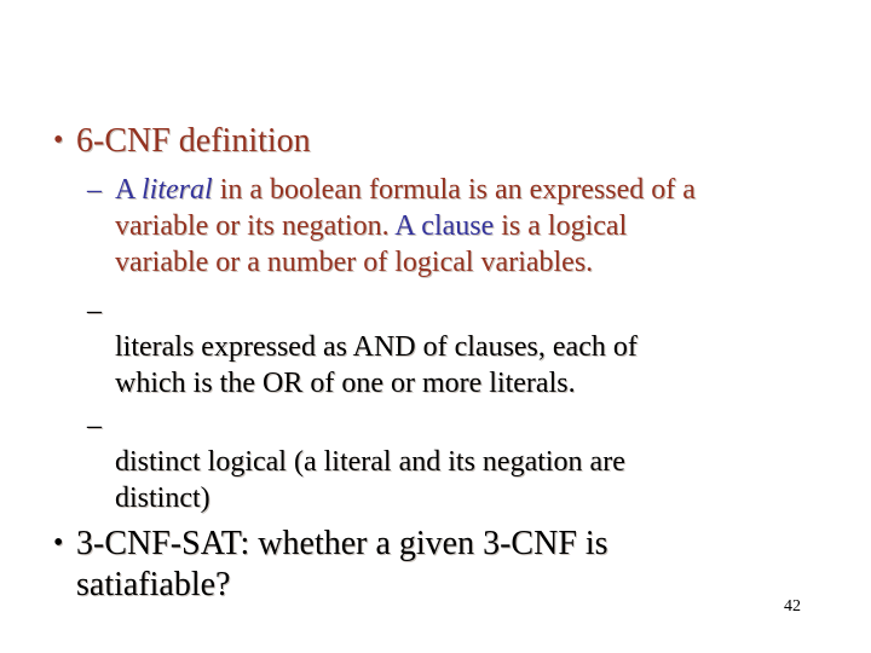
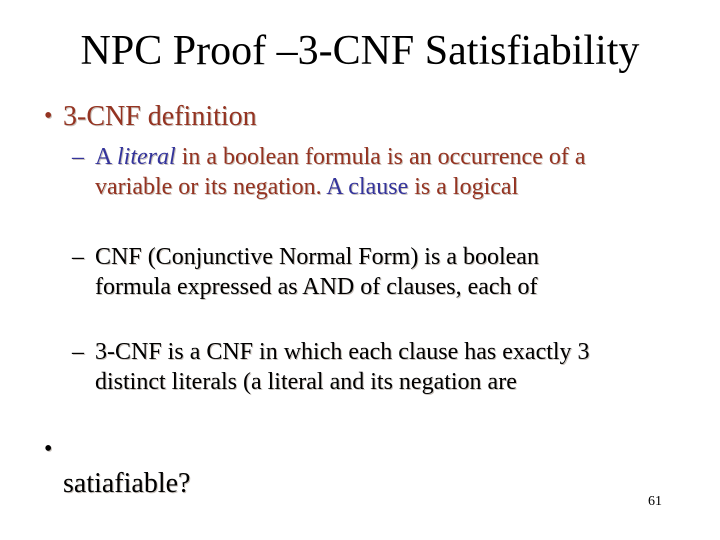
+ NPC Proof –3-CNF Satisfiability
  •
- 6-CNF definition
+ 3-CNF definition
  –
- A literal in a boolean formula is an expressed of a
+ A literal in a boolean formula is an occurrence of a
  variable or its negation. A clause is a logical
- variable or a number of logical variables.
  –
+ CNF (Conjunctive Normal Form) is a boolean
- literals expressed as AND of clauses, each of
+ formula expressed as AND of clauses, each of
- which is the OR of one or more literals.
  –
+ 3-CNF is a CNF in which each clause has exactly 3
- distinct logical (a literal and its negation are
+ distinct literals (a literal and its negation are
- distinct)
  •
- 3-CNF-SAT: whether a given 3-CNF is
  satiafiable?
- 42
+ 61
